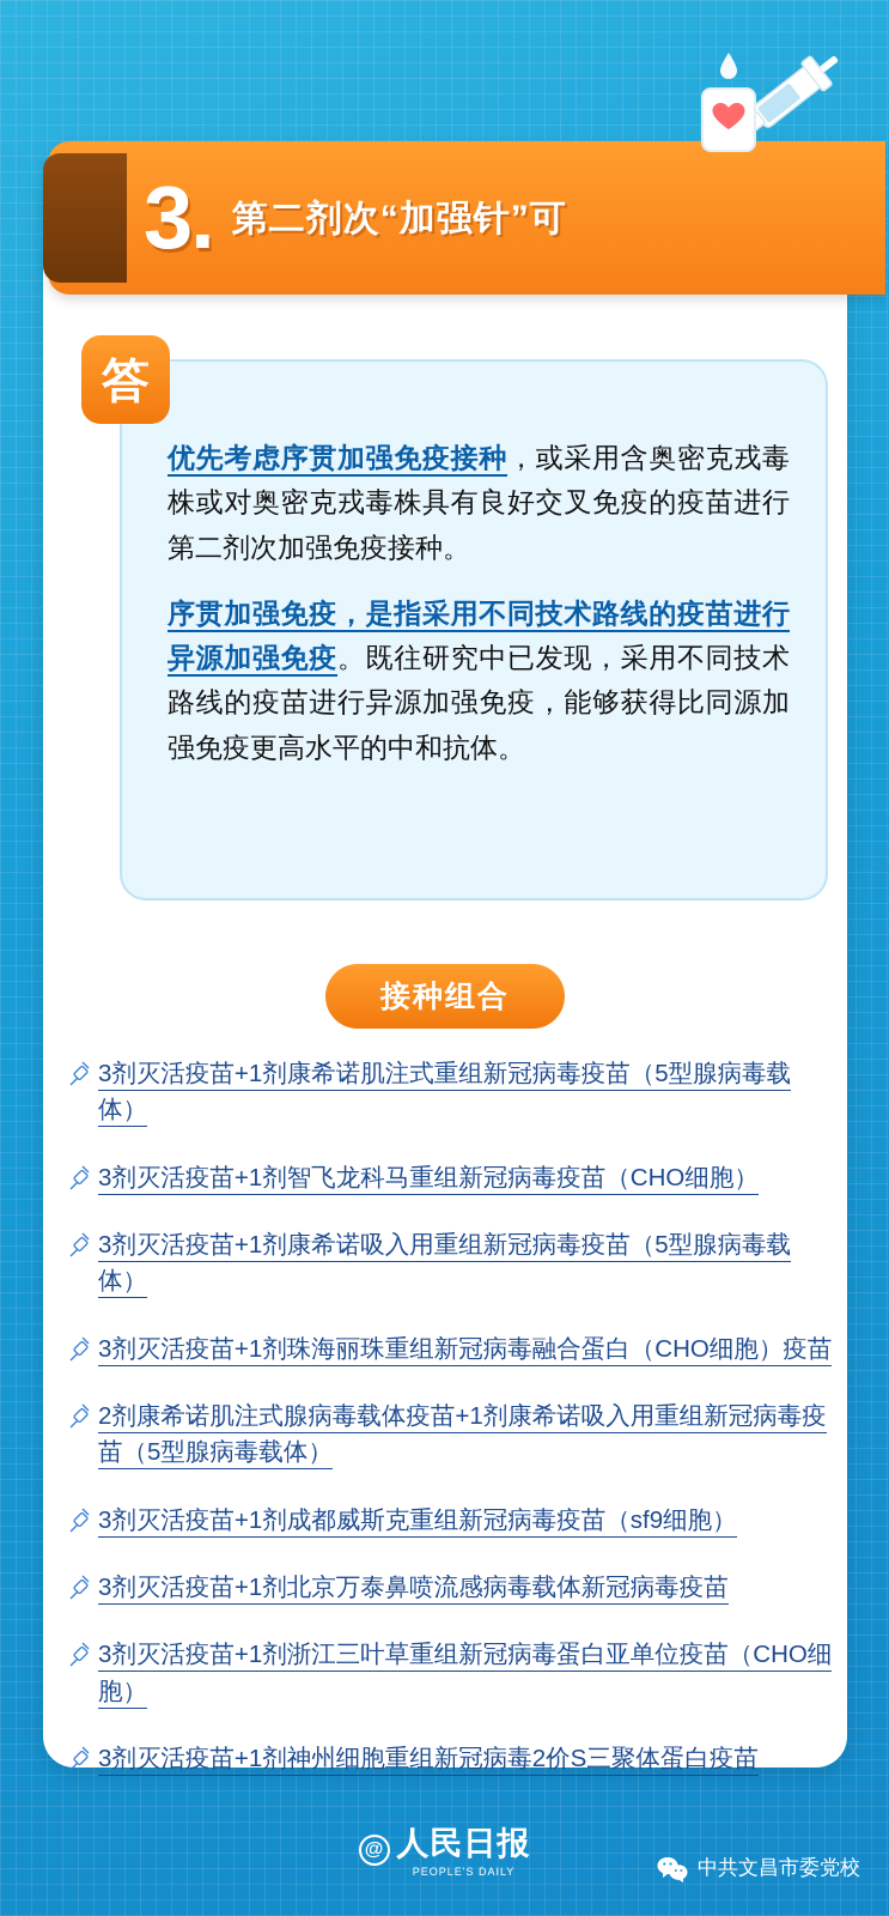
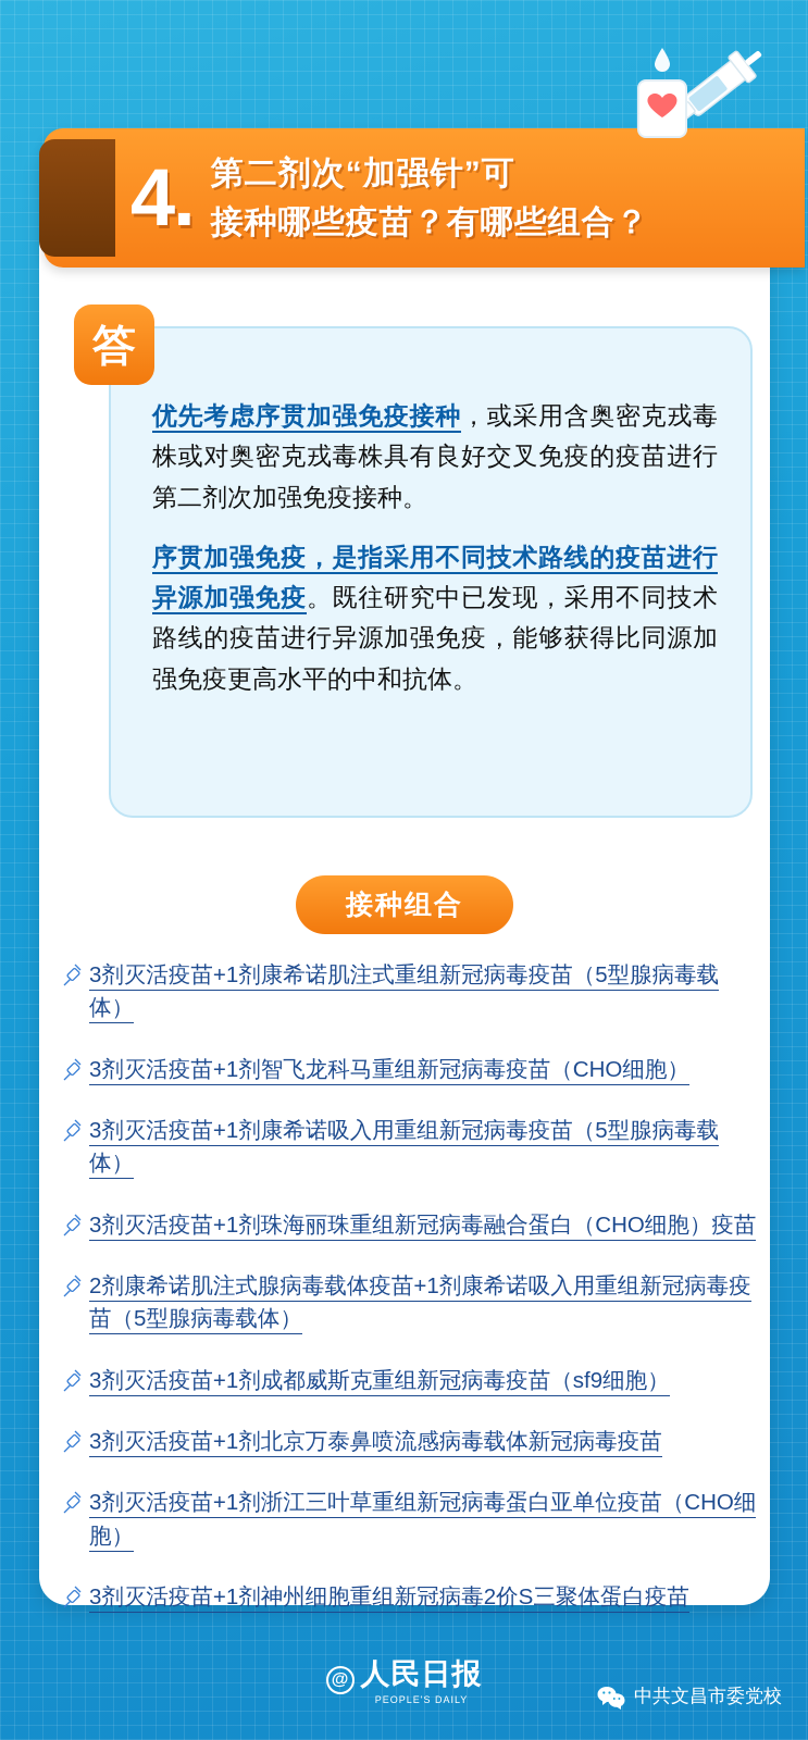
- 3.
+ 4.
  第二剂次“加强针”可
+ 接种哪些疫苗？有哪些组合？
  优先考虑序贯加强免疫接种，或采用含奥密克戎毒株或对奥密克戎毒株具有良好交叉免疫的疫苗进行第二剂次加强免疫接种。
  序贯加强免疫，是指采用不同技术路线的疫苗进行异源加强免疫。既往研究中已发现，采用不同技术路线的疫苗进行异源加强免疫，能够获得比同源加强免疫更高水平的中和抗体。
  答
  接种组合
  3剂灭活疫苗+1剂康希诺肌注式重组新冠病毒疫苗（5型腺病毒载体）
  3剂灭活疫苗+1剂智飞龙科马重组新冠病毒疫苗（CHO细胞）
  3剂灭活疫苗+1剂康希诺吸入用重组新冠病毒疫苗（5型腺病毒载体）
  3剂灭活疫苗+1剂珠海丽珠重组新冠病毒融合蛋白（CHO细胞）疫苗
  2剂康希诺肌注式腺病毒载体疫苗+1剂康希诺吸入用重组新冠病毒疫苗（5型腺病毒载体）
  3剂灭活疫苗+1剂成都威斯克重组新冠病毒疫苗（sf9细胞）
  3剂灭活疫苗+1剂北京万泰鼻喷流感病毒载体新冠病毒疫苗
  3剂灭活疫苗+1剂浙江三叶草重组新冠病毒蛋白亚单位疫苗（CHO细胞）
  3剂灭活疫苗+1剂神州细胞重组新冠病毒2价S三聚体蛋白疫苗
  @
  人民日报
  PEOPLE'S DAILY
  中共文昌市委党校
